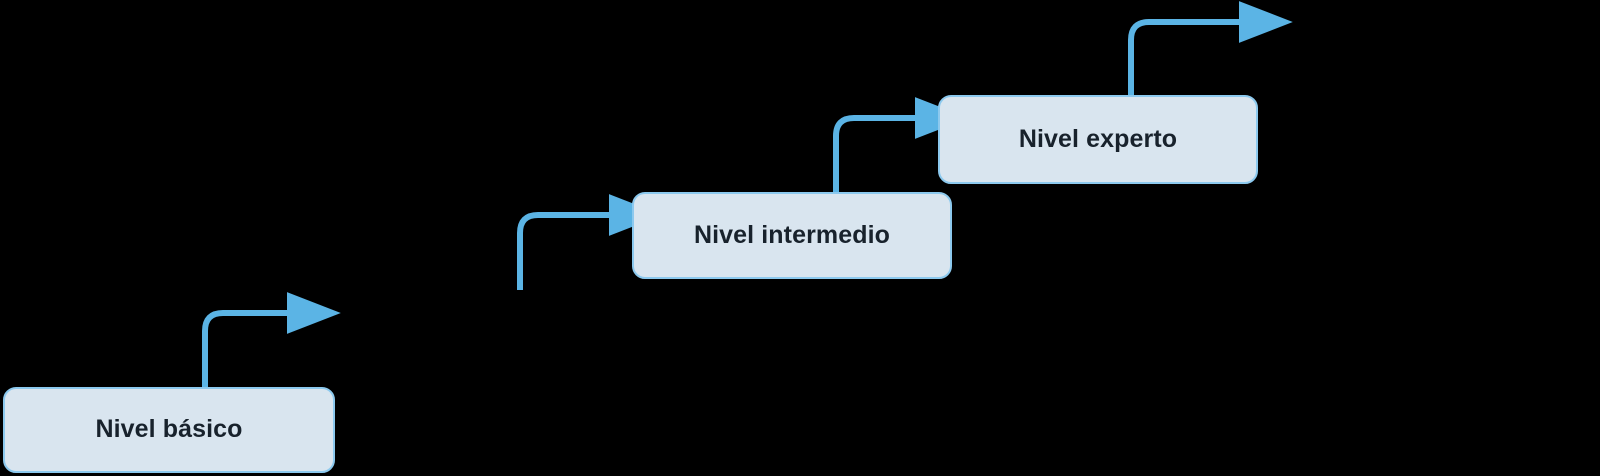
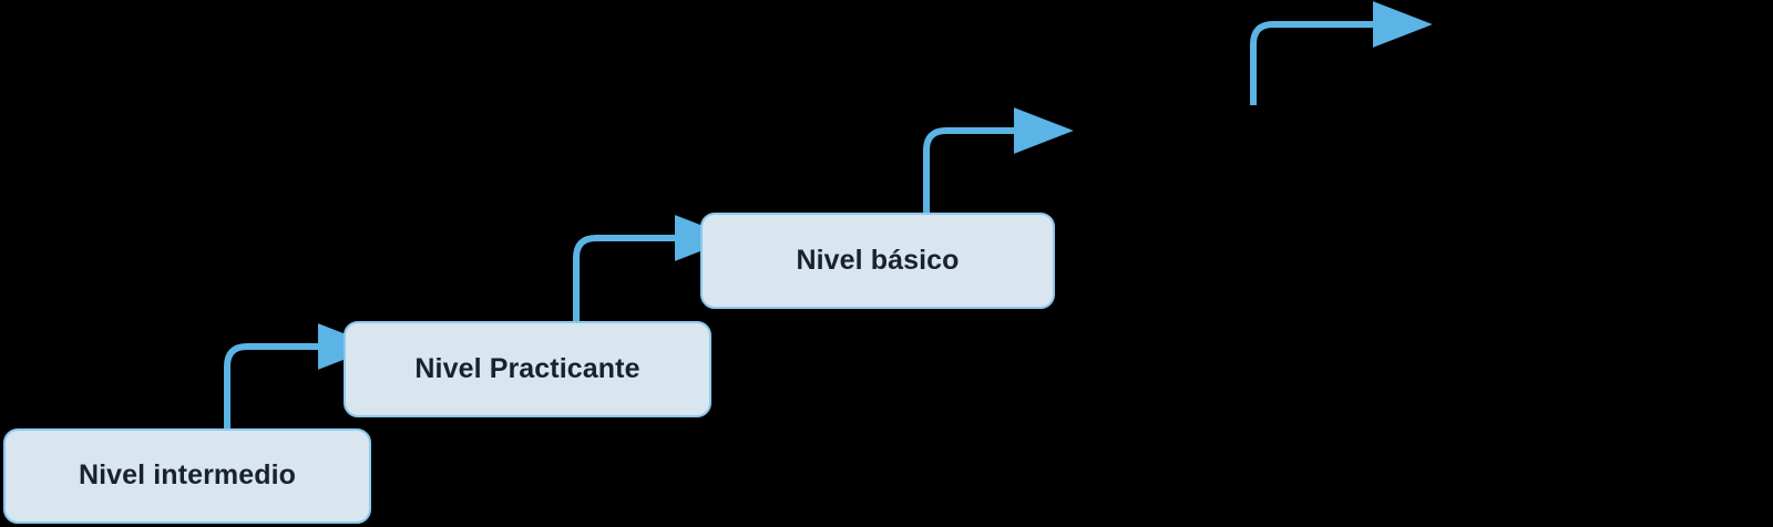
- Nivel básico
+ Nivel intermedio
+ Nivel Practicante
- Nivel intermedio
+ Nivel básico
- Nivel experto
